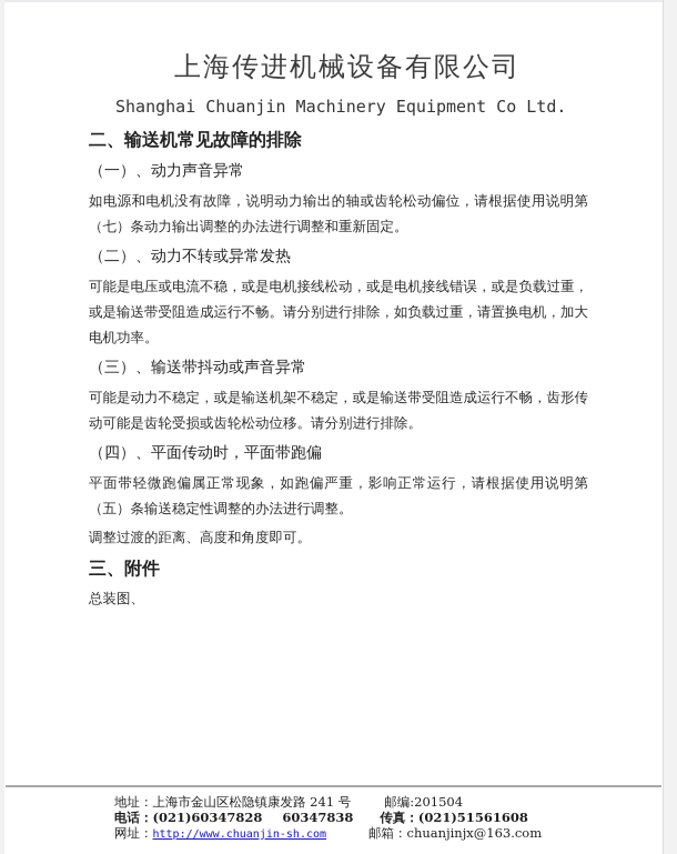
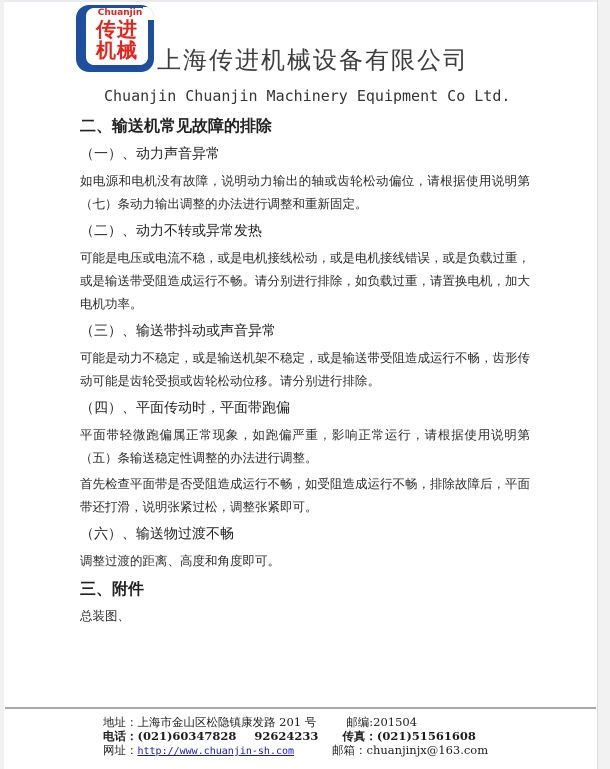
+ Chuanjin
+ 传进
+ 机械
  上海传进机械设备有限公司
- Shanghai Chuanjin Machinery Equipment Co Ltd.
+ Chuanjin Chuanjin Machinery Equipment Co Ltd.
  二、输送机常见故障的排除
  （一）、动力声音异常
  如电源和电机没有故障，说明动力输出的轴或齿轮松动偏位，请根据使用说明第（七）条动力输出调整的办法进行调整和重新固定。
  （二）、动力不转或异常发热
  可能是电压或电流不稳，或是电机接线松动，或是电机接线错误，或是负载过重，或是输送带受阻造成运行不畅。请分别进行排除，如负载过重，请置换电机，加大电机功率。
  （三）、输送带抖动或声音异常
  可能是动力不稳定，或是输送机架不稳定，或是输送带受阻造成运行不畅，齿形传动可能是齿轮受损或齿轮松动位移。请分别进行排除。
  （四）、平面传动时，平面带跑偏
  平面带轻微跑偏属正常现象，如跑偏严重，影响正常运行，请根据使用说明第（五）条输送稳定性调整的办法进行调整。
+ 首先检查平面带是否受阻造成运行不畅，如受阻造成运行不畅，排除故障后，平面带还打滑，说明张紧过松，调整张紧即可。
+ （六）、输送物过渡不畅
  调整过渡的距离、高度和角度即可。
  三、附件
  总装图、
- 地址：上海市金山区松隐镇康发路 241 号 邮编:201504
+ 地址：上海市金山区松隐镇康发路 201 号 邮编:201504
- 电话：(021)60347828 60347838 传真：(021)51561608
+ 电话：(021)60347828 92624233 传真：(021)51561608
  网址：http://www.chuanjin-sh.com 邮箱：chuanjinjx@163.com
